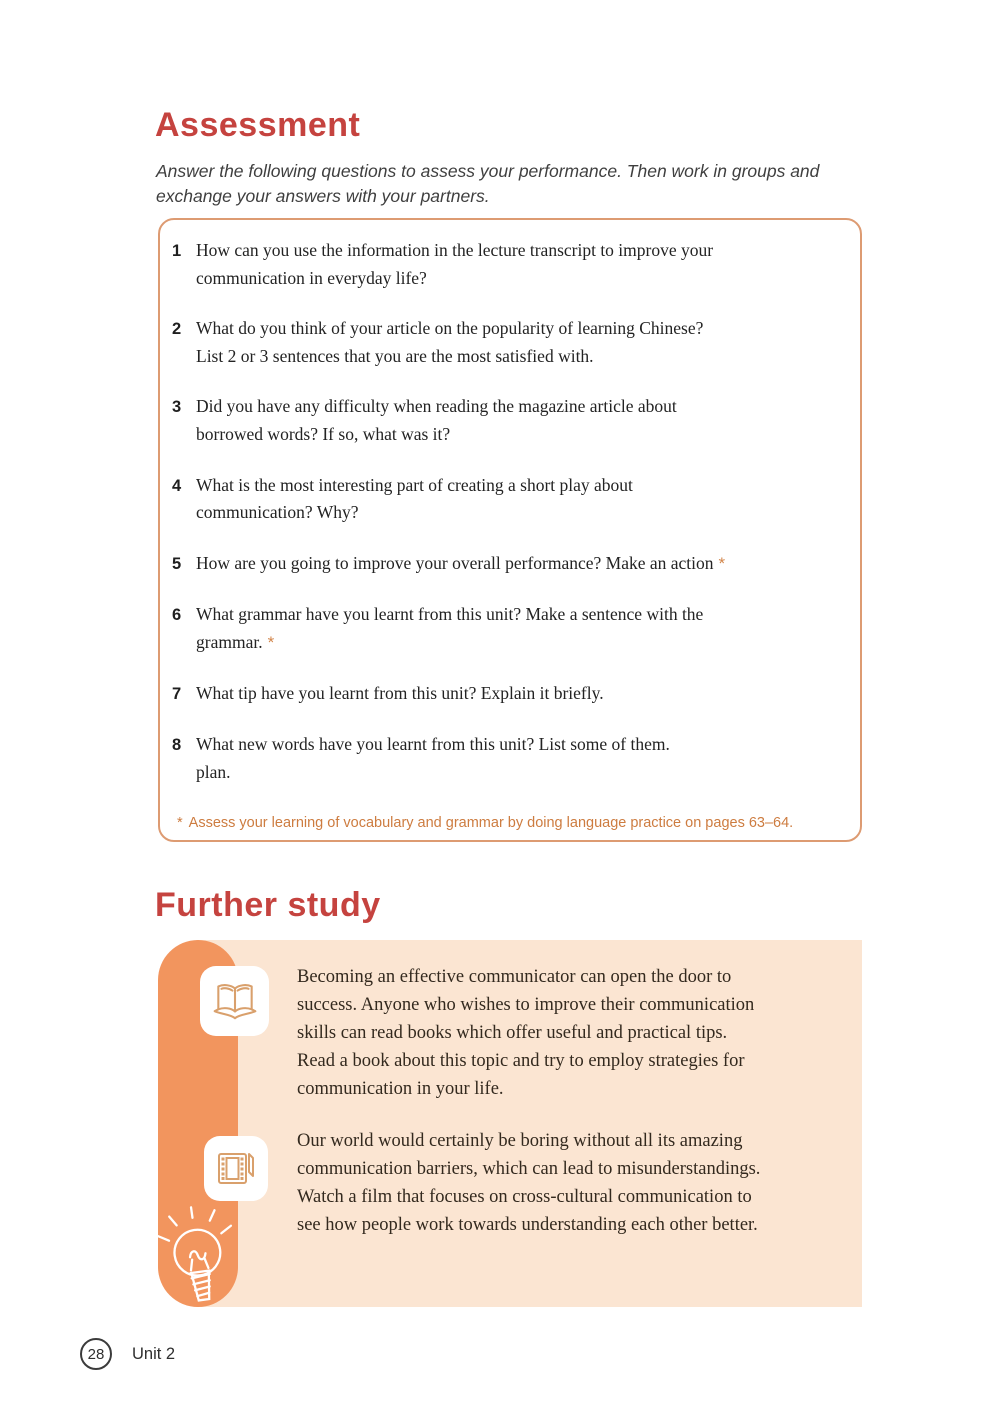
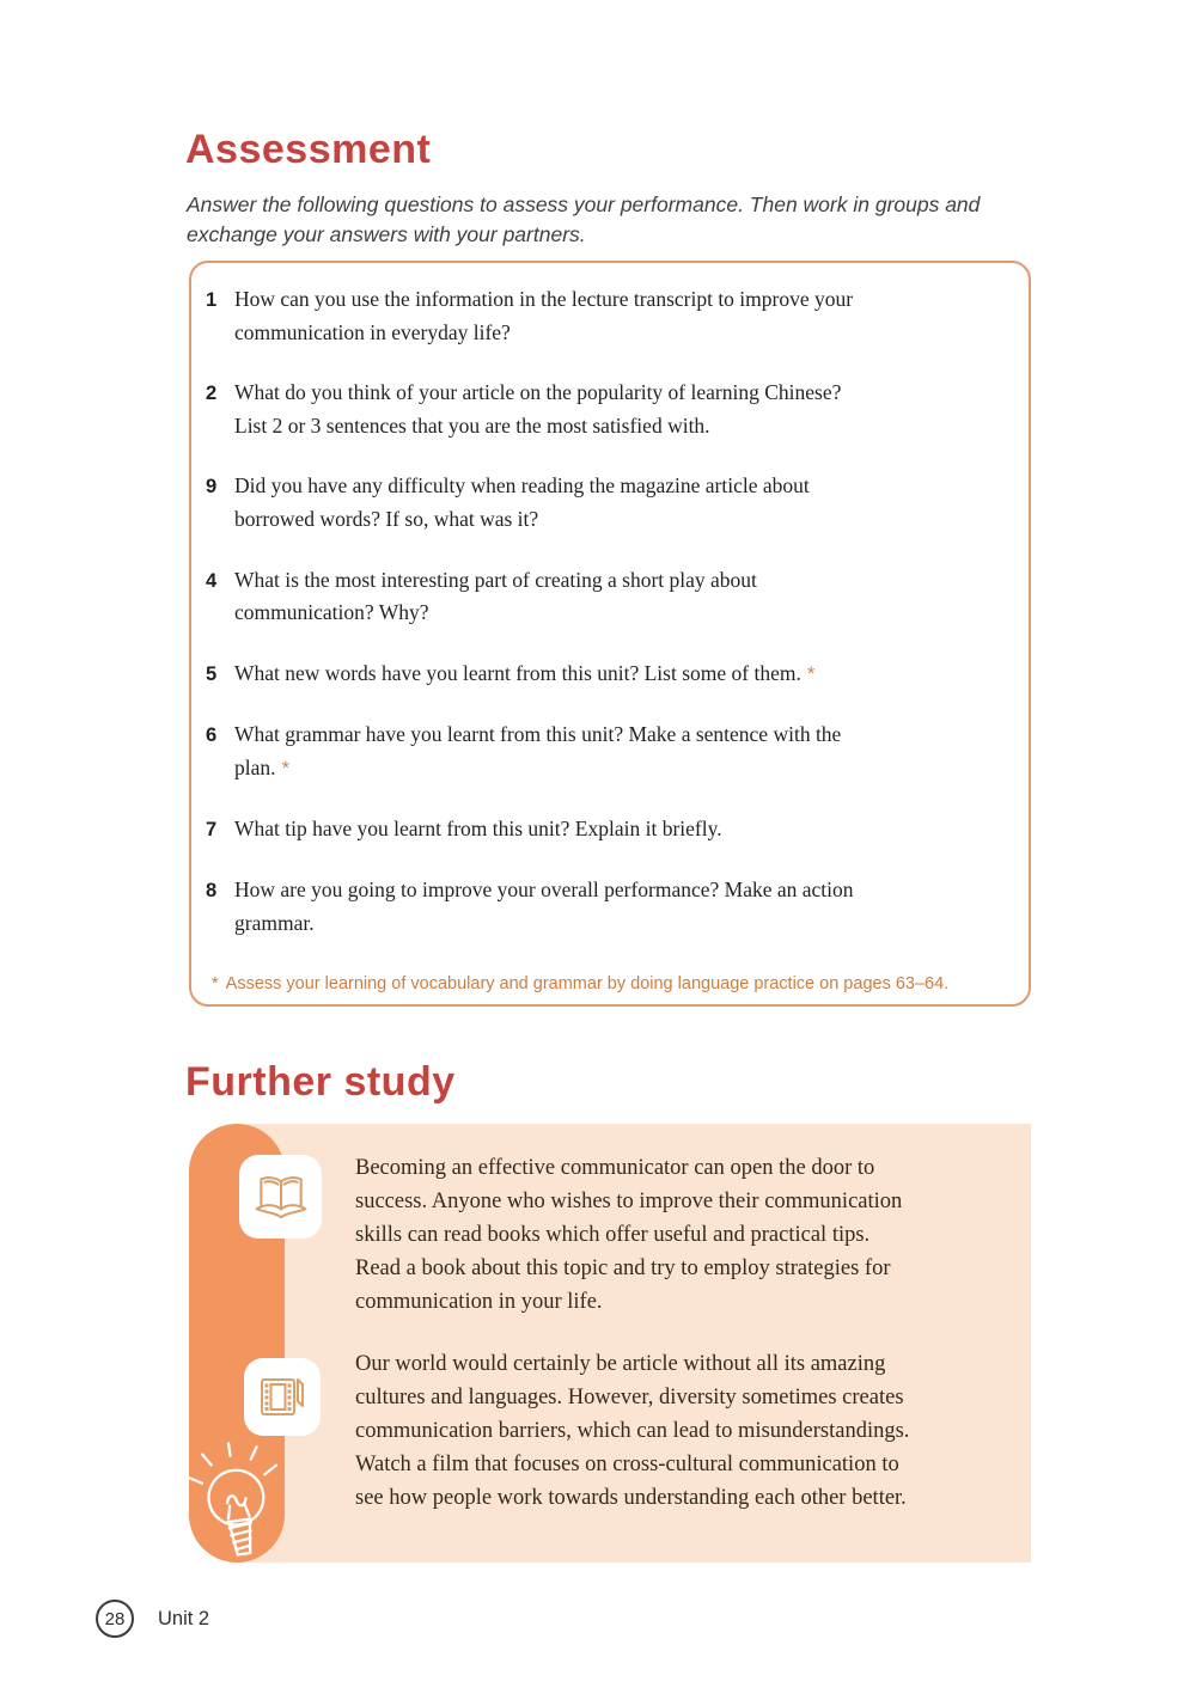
  Assessment
  Answer the following questions to assess your performance. Then work in groups and
  exchange your answers with your partners.
  1
  How can you use the information in the lecture transcript to improve your
  communication in everyday life?
  2
  What do you think of your article on the popularity of learning Chinese?
  List 2 or 3 sentences that you are the most satisfied with.
- 3
+ 9
  Did you have any difficulty when reading the magazine article about
  borrowed words? If so, what was it?
  4
  What is the most interesting part of creating a short play about
  communication? Why?
  5
- How are you going to improve your overall performance? Make an action *
+ What new words have you learnt from this unit? List some of them. *
  6
  What grammar have you learnt from this unit? Make a sentence with the
- grammar. *
+ plan. *
  7
  What tip have you learnt from this unit? Explain it briefly.
  8
- What new words have you learnt from this unit? List some of them.
+ How are you going to improve your overall performance? Make an action
- plan.
+ grammar.
  * Assess your learning of vocabulary and grammar by doing language practice on pages 63–64.
  Further study
  Becoming an effective communicator can open the door to
  success. Anyone who wishes to improve their communication
  skills can read books which offer useful and practical tips.
  Read a book about this topic and try to employ strategies for
  communication in your life.
- Our world would certainly be boring without all its amazing
+ Our world would certainly be article without all its amazing
+ cultures and languages. However, diversity sometimes creates
  communication barriers, which can lead to misunderstandings.
  Watch a film that focuses on cross-cultural communication to
  see how people work towards understanding each other better.
  28
  Unit 2
